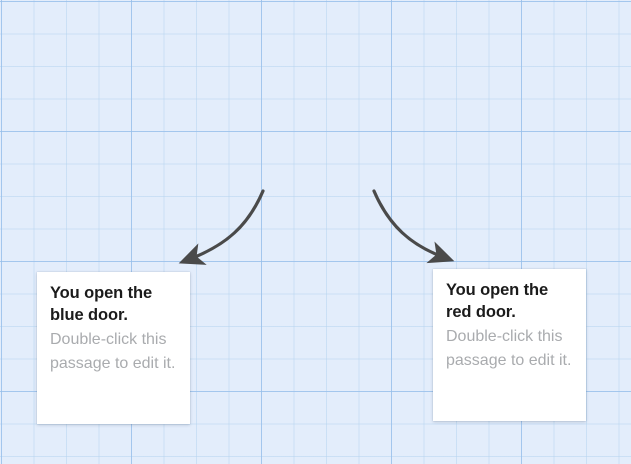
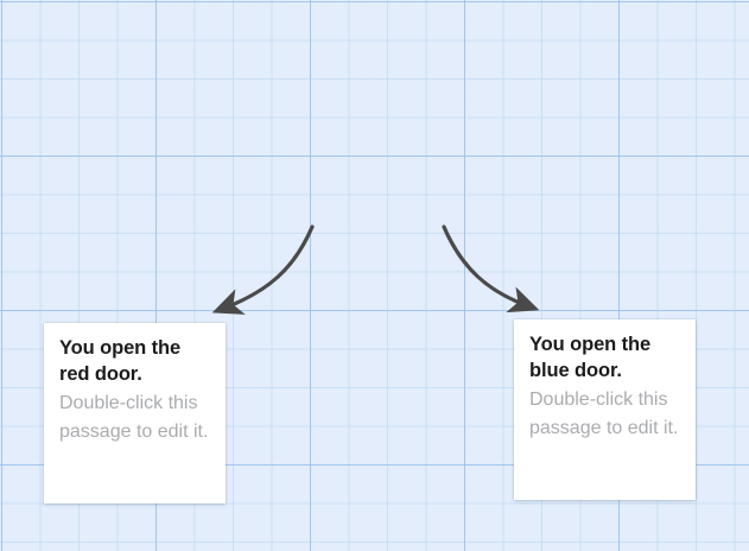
- You open the blue door.
+ You open the red door.
  Double-click this passage to edit it.
- You open the red door.
+ You open the blue door.
  Double-click this passage to edit it.
